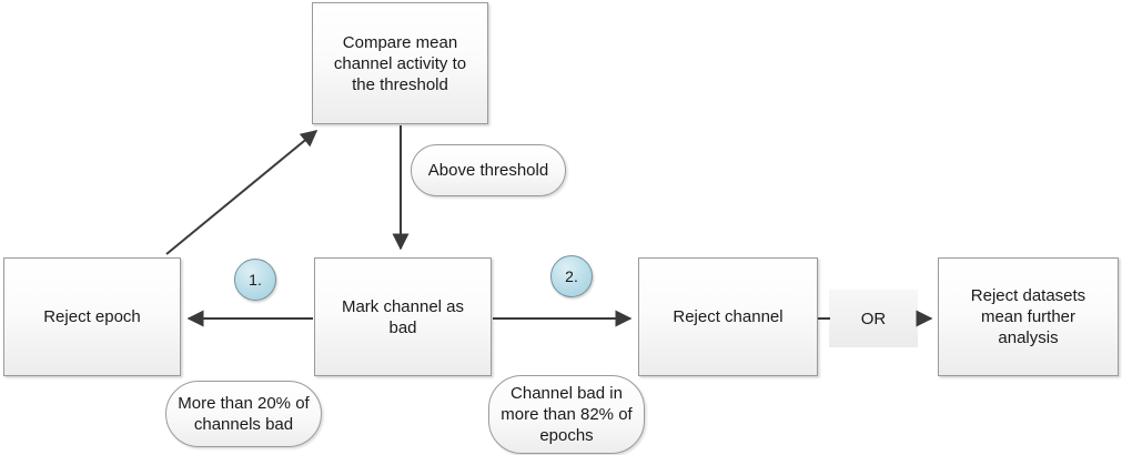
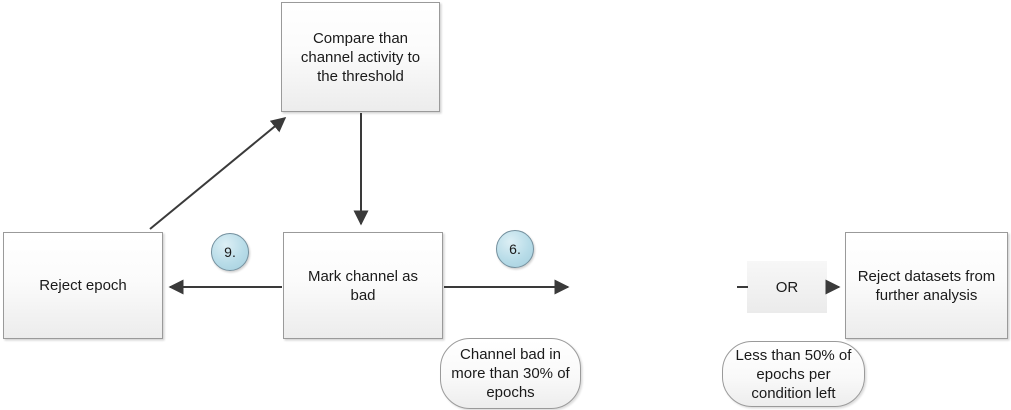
- Compare mean channel activity to the threshold
+ Compare than channel activity to the threshold
  Reject epoch
  Mark channel as bad
- Reject channel
  OR
- Reject datasets mean further analysis
+ Reject datasets from further analysis
- Above threshold
- More than 20% of channels bad
- Channel bad in more than 82% of epochs
+ Channel bad in more than 30% of epochs
+ Less than 50% of epochs per condition left
- 1.
+ 9.
- 2.
+ 6.
